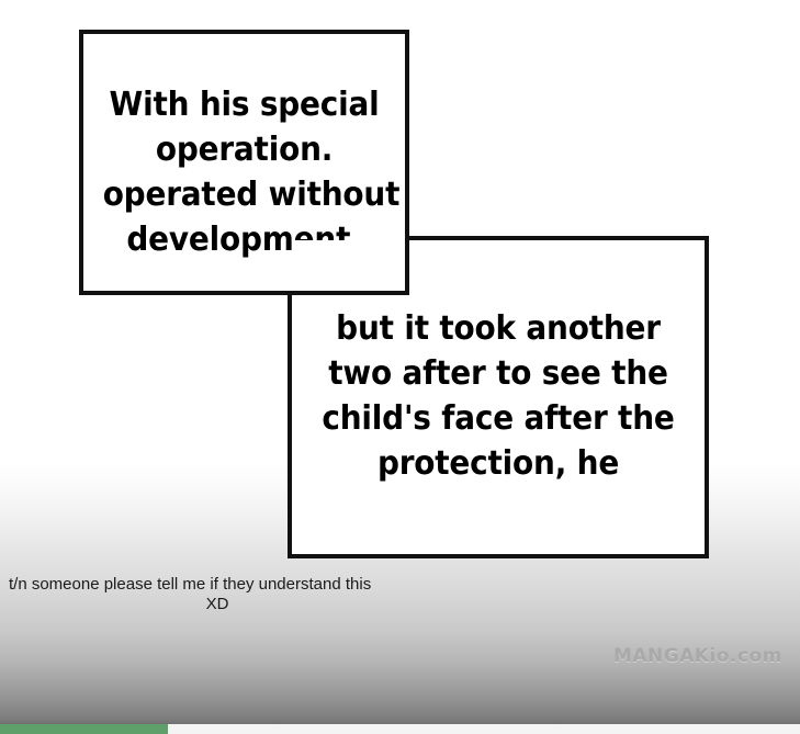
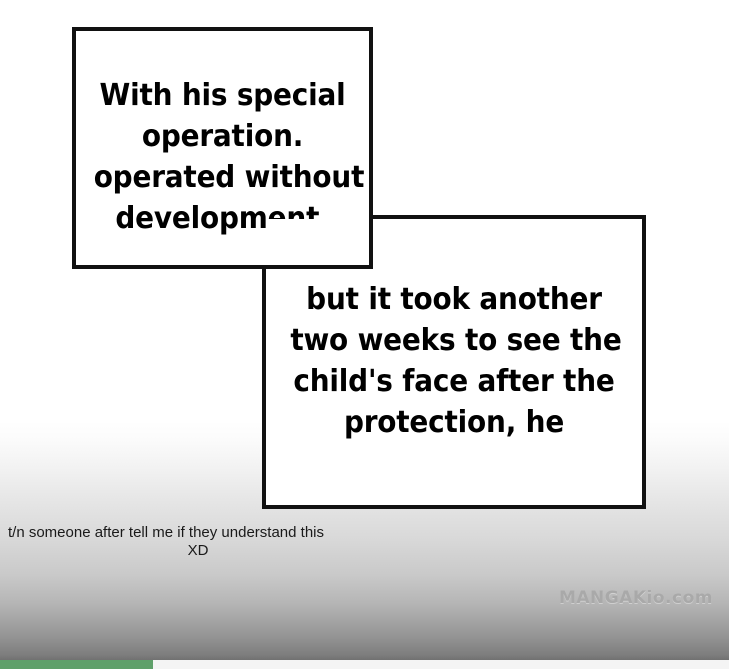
  With his special
  operation.
  operated without
  but it took another
- two after to see the
+ two weeks to see the
  child's face after the
  protection, he
- t/n someone please tell me if they understand this
+ t/n someone after tell me if they understand this
  XD
  MANGAKio.com
